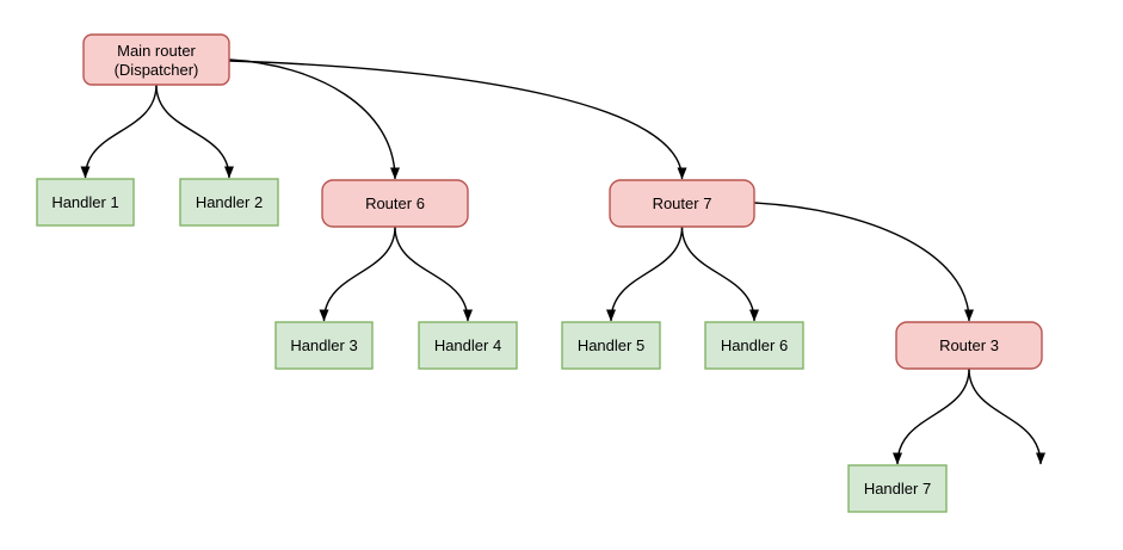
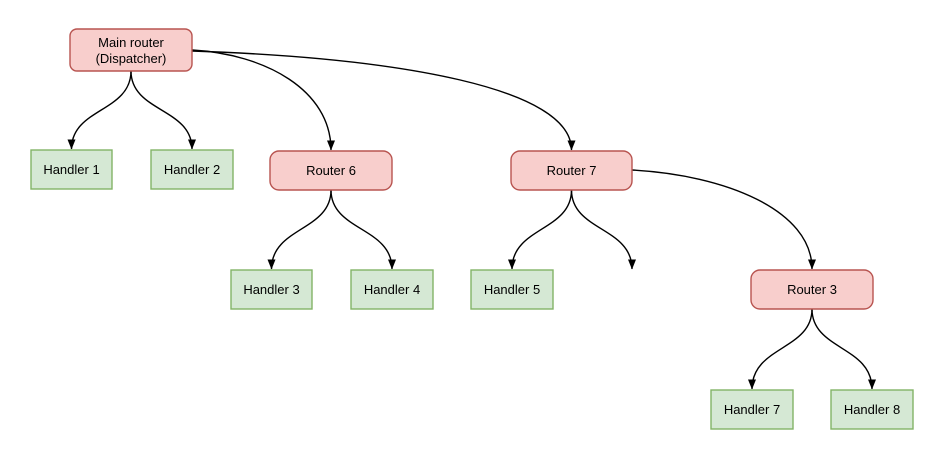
  Main router
  (Dispatcher)
  Handler 1
  Handler 2
  Router 6
  Router 7
  Handler 3
  Handler 4
  Handler 5
- Handler 6
  Router 3
  Handler 7
+ Handler 8
